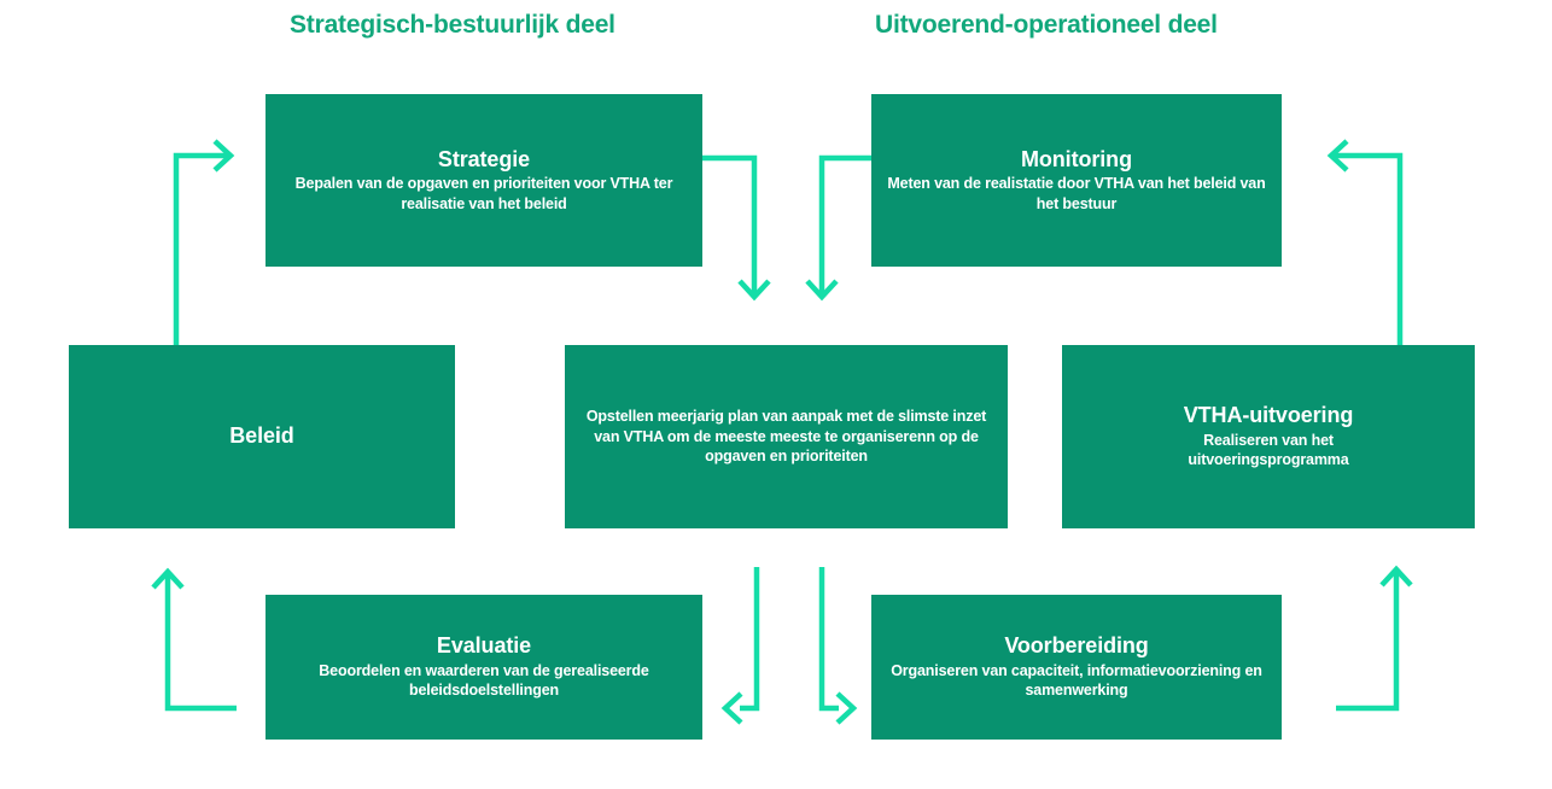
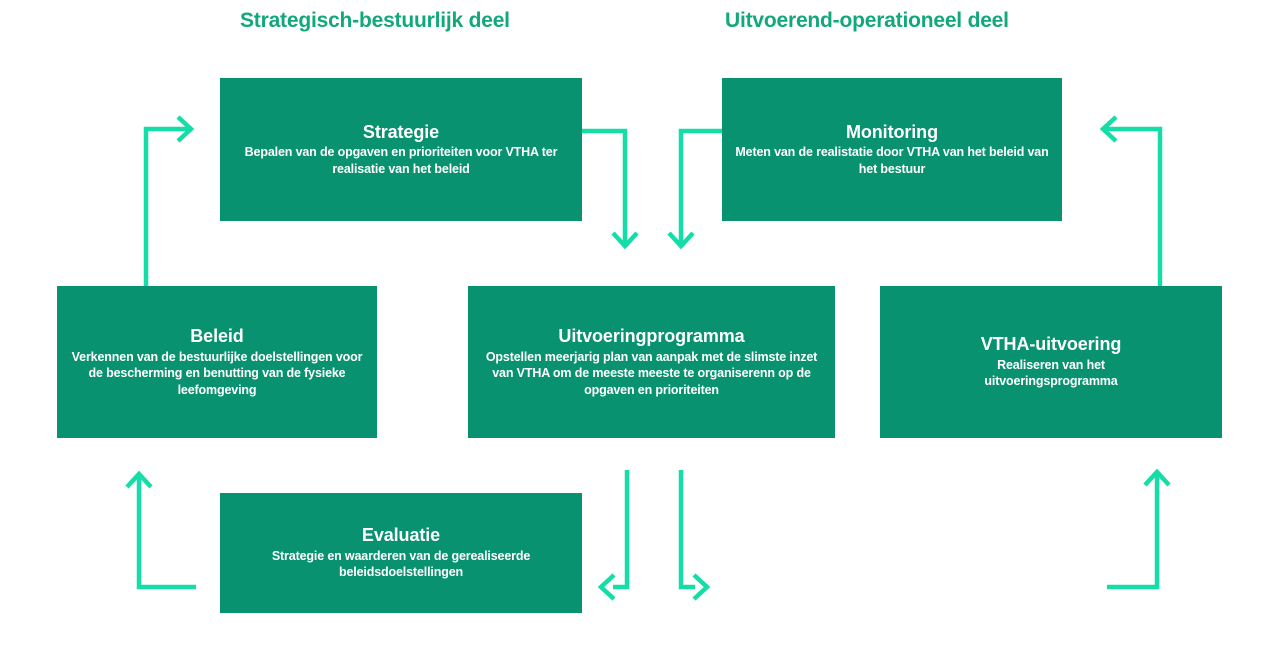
  Strategisch-bestuurlijk deel
  Uitvoerend-operationeel deel
  Strategie
  Bepalen van de opgaven en prioriteiten voor VTHA ter realisatie van het beleid
  Monitoring
  Meten van de realistatie door VTHA van het beleid van het bestuur
  Beleid
+ Verkennen van de bestuurlijke doelstellingen voor de bescherming en benutting van de fysieke leefomgeving
+ Uitvoeringprogramma
  Opstellen meerjarig plan van aanpak met de slimste inzet van VTHA om de meeste meeste te organiserenn op de opgaven en prioriteiten
  VTHA-uitvoering
  Realiseren van het uitvoeringsprogramma
  Evaluatie
- Beoordelen en waarderen van de gerealiseerde beleidsdoelstellingen
+ Strategie en waarderen van de gerealiseerde beleidsdoelstellingen
- Voorbereiding
- Organiseren van capaciteit, informatievoorziening en samenwerking
